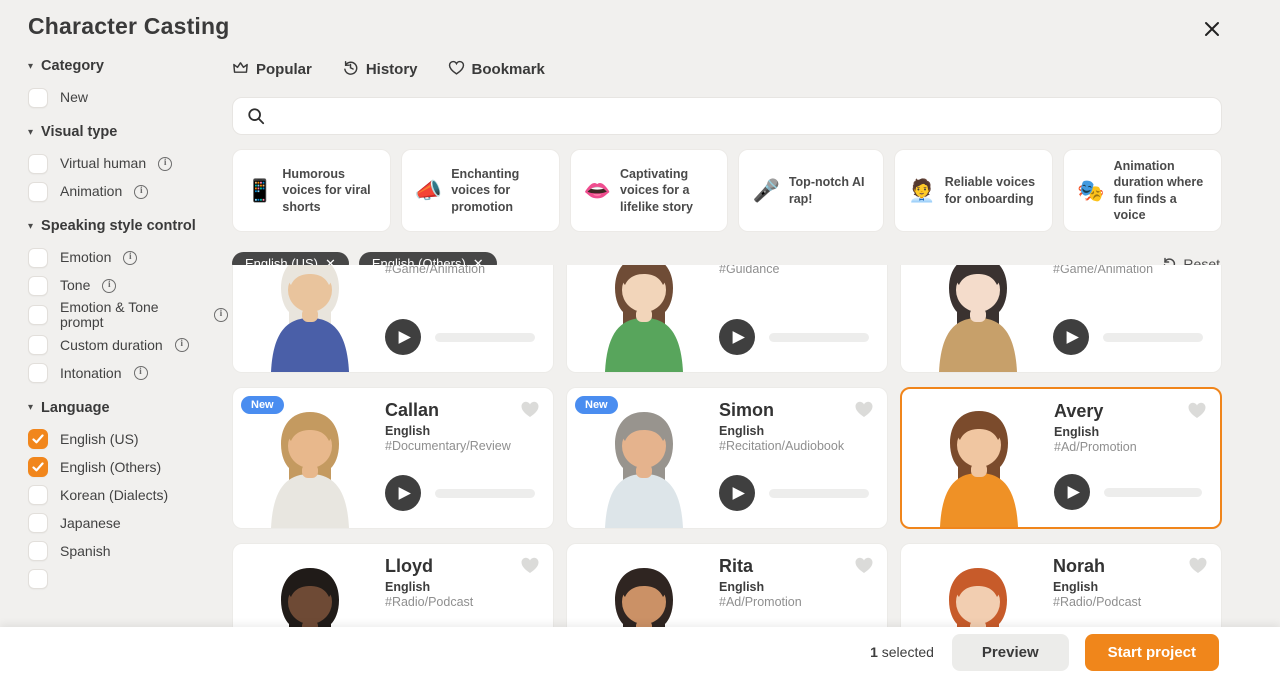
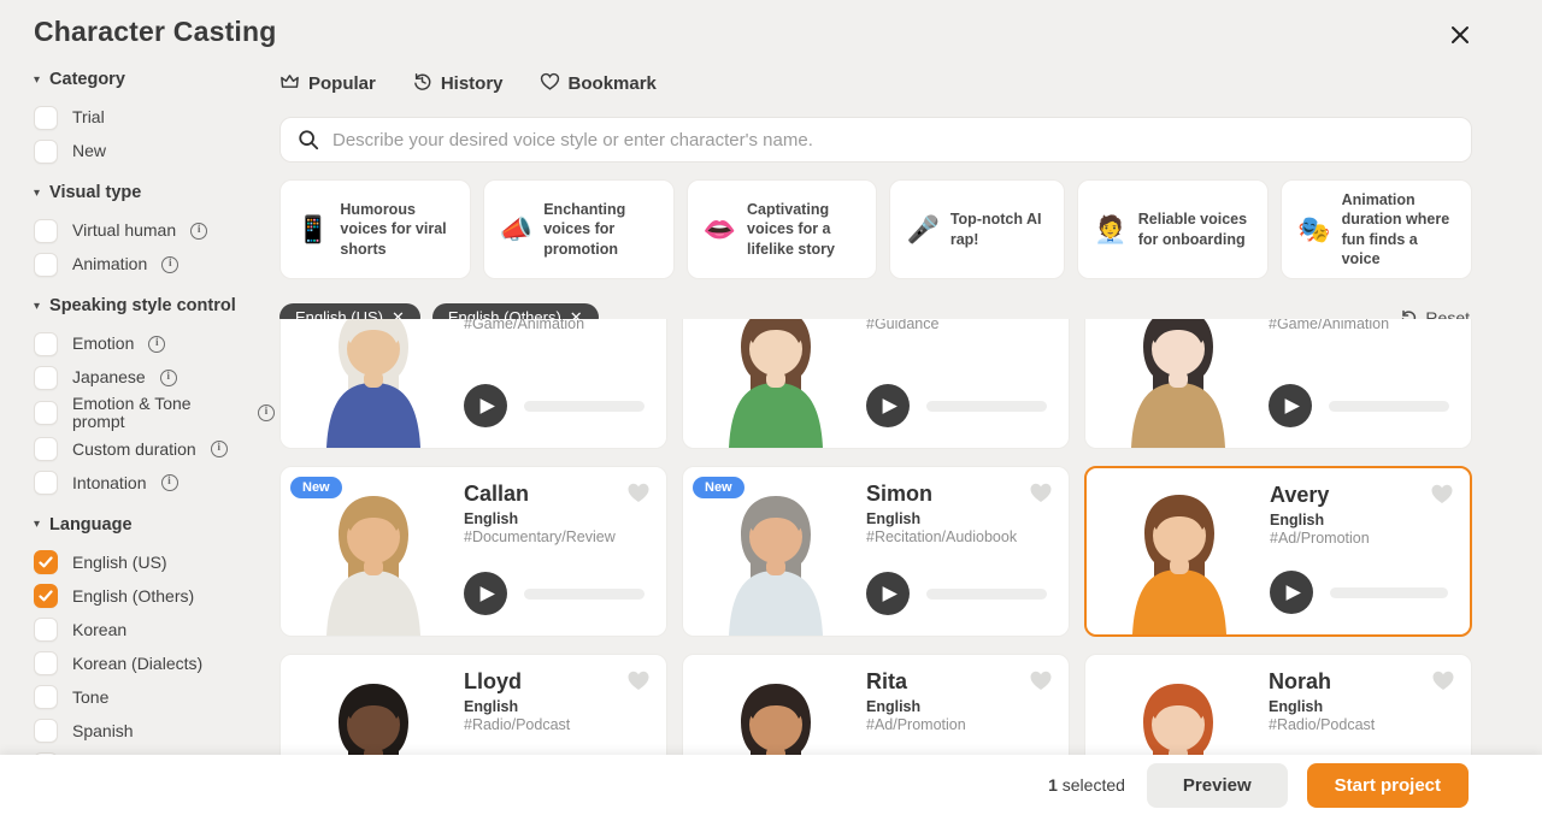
  Character Casting
  ▾
  Category
+ Trial
  New
  ▾
  Visual type
  Virtual human
  i
  Animation
  i
  ▾
  Speaking style control
  Emotion
  i
- Tone
+ Japanese
  i
  Emotion & Tone prompt
  i
  Custom duration
  i
  Intonation
  i
  ▾
  Language
  English (US)
  English (Others)
+ Korean
  Korean (Dialects)
- Japanese
+ Tone
  Spanish
  Popular
  History
  Bookmark
+ Describe your desired voice style or enter character's name.
  📱
  Humorous voices for viral shorts
  📣
  Enchanting voices for promotion
  👄
  Captivating voices for a lifelike story
  🎤
  Top-notch AI rap!
  🧑‍💼
  Reliable voices for onboarding
  🎭
  Animation duration where fun finds a voice
  English (US)
  ✕
  English (Others)
  ✕
  Reset
  #Game/Animation
  #Guidance
  #Game/Animation
  Callan
  English
  #Documentary/Review
  New
  Simon
  English
  #Recitation/Audiobook
  New
  Avery
  English
  #Ad/Promotion
  Lloyd
  English
  #Radio/Podcast
  Rita
  English
  #Ad/Promotion
  Norah
  English
  #Radio/Podcast
  1 selected
  Preview
  Start project
